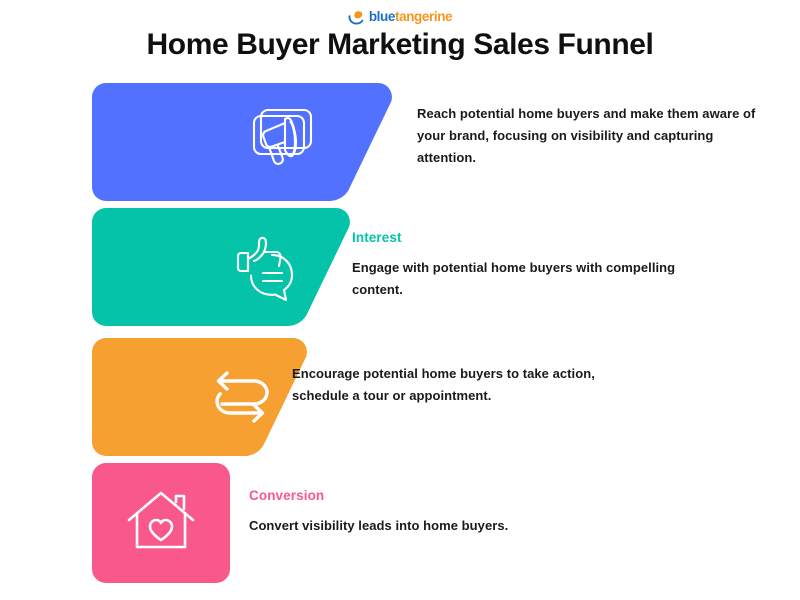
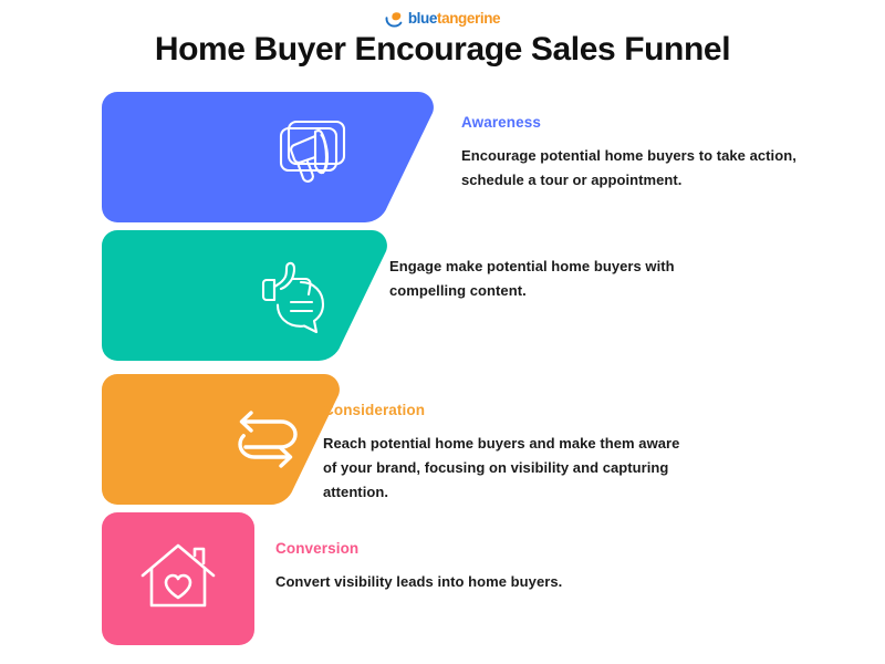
  bluetangerine
- Home Buyer Marketing Sales Funnel
+ Home Buyer Encourage Sales Funnel
+ Awareness
- Reach potential home buyers and make them aware of your brand, focusing on visibility and capturing attention.
+ Encourage potential home buyers to take action, schedule a tour or appointment.
- Interest
- Engage with potential home buyers with compelling content.
+ Engage make potential home buyers with compelling content.
+ Consideration
- Encourage potential home buyers to take action, schedule a tour or appointment.
+ Reach potential home buyers and make them aware of your brand, focusing on visibility and capturing attention.
  Conversion
  Convert visibility leads into home buyers.
